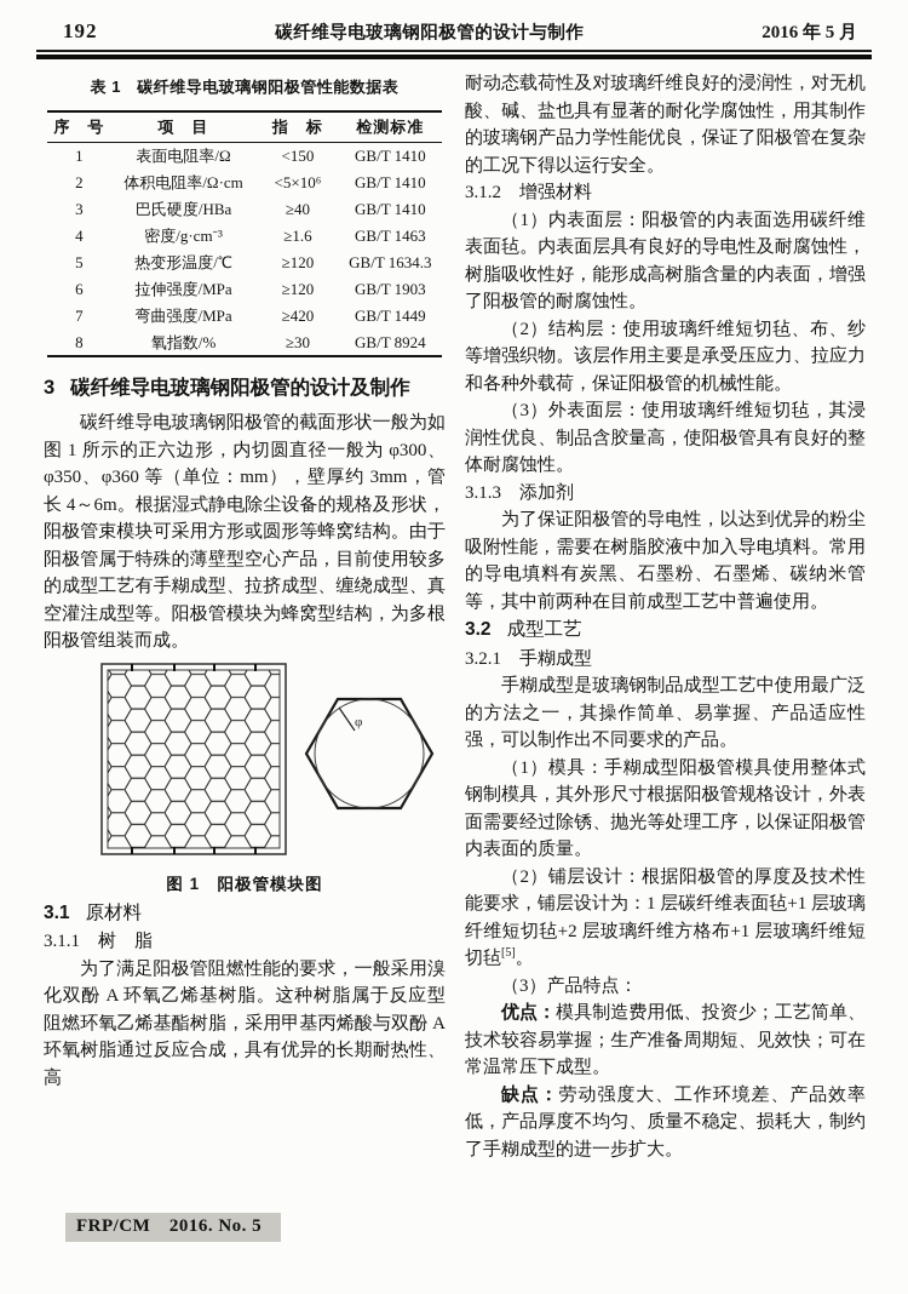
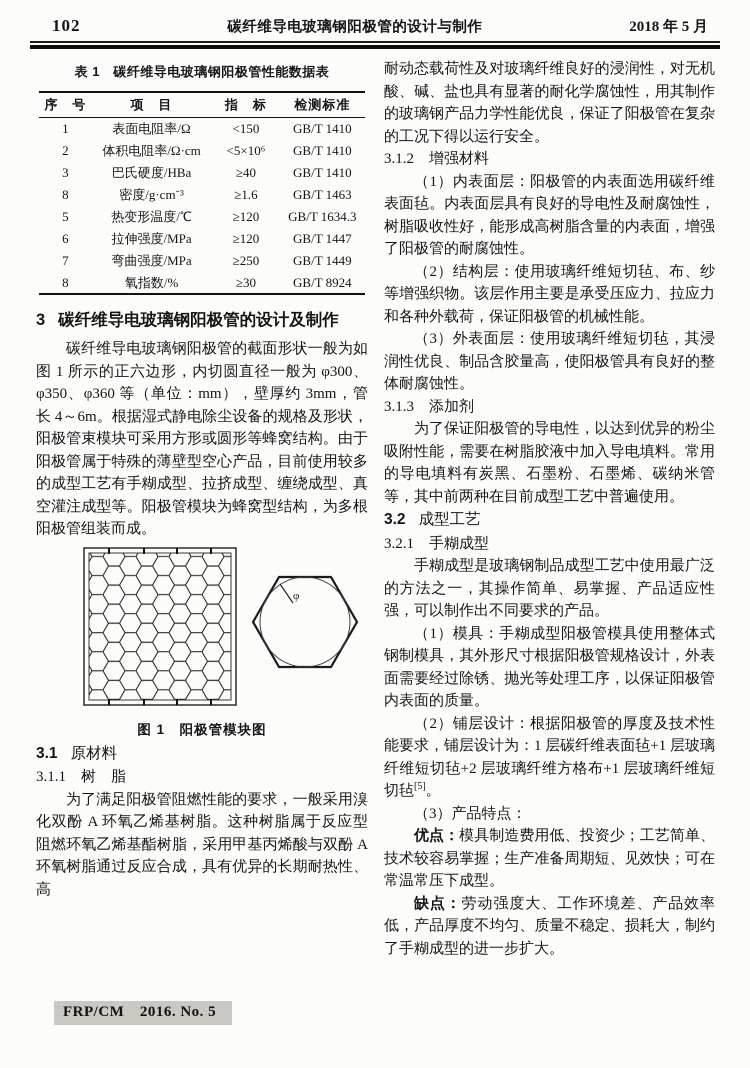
- 192
+ 102
  碳纤维导电玻璃钢阳极管的设计与制作
- 2016 年 5 月
+ 2018 年 5 月
  表 1 碳纤维导电玻璃钢阳极管性能数据表
  序 号	项 目	指 标	检测标准
  1	表面电阻率/Ω	<150	GB/T 1410
  2	体积电阻率/Ω·cm	<5×10⁶	GB/T 1410
  3	巴氏硬度/HBa	≥40	GB/T 1410
- 4	密度/g·cm⁻³	≥1.6	GB/T 1463
+ 8	密度/g·cm⁻³	≥1.6	GB/T 1463
  5	热变形温度/℃	≥120	GB/T 1634.3
- 6	拉伸强度/MPa	≥120	GB/T 1903
+ 6	拉伸强度/MPa	≥120	GB/T 1447
- 7	弯曲强度/MPa	≥420	GB/T 1449
+ 7	弯曲强度/MPa	≥250	GB/T 1449
  8	氧指数/%	≥30	GB/T 8924
  3 碳纤维导电玻璃钢阳极管的设计及制作
  碳纤维导电玻璃钢阳极管的截面形状一般为如图 1 所示的正六边形，内切圆直径一般为 φ300、φ350、φ360 等（单位：mm），壁厚约 3mm，管长 4～6m。根据湿式静电除尘设备的规格及形状，阳极管束模块可采用方形或圆形等蜂窝结构。由于阳极管属于特殊的薄壁型空心产品，目前使用较多的成型工艺有手糊成型、拉挤成型、缠绕成型、真空灌注成型等。阳极管模块为蜂窝型结构，为多根阳极管组装而成。
  φ
  图 1 阳极管模块图
  3.1 原材料
  3.1.1 树 脂
  为了满足阳极管阻燃性能的要求，一般采用溴化双酚 A 环氧乙烯基树脂。这种树脂属于反应型阻燃环氧乙烯基酯树脂，采用甲基丙烯酸与双酚 A 环氧树脂通过反应合成，具有优异的长期耐热性、高
  耐动态载荷性及对玻璃纤维良好的浸润性，对无机酸、碱、盐也具有显著的耐化学腐蚀性，用其制作的玻璃钢产品力学性能优良，保证了阳极管在复杂的工况下得以运行安全。
  3.1.2 增强材料
  （1）内表面层：阳极管的内表面选用碳纤维表面毡。内表面层具有良好的导电性及耐腐蚀性，树脂吸收性好，能形成高树脂含量的内表面，增强了阳极管的耐腐蚀性。
  （2）结构层：使用玻璃纤维短切毡、布、纱等增强织物。该层作用主要是承受压应力、拉应力和各种外载荷，保证阳极管的机械性能。
  （3）外表面层：使用玻璃纤维短切毡，其浸润性优良、制品含胶量高，使阳极管具有良好的整体耐腐蚀性。
  3.1.3 添加剂
  为了保证阳极管的导电性，以达到优异的粉尘吸附性能，需要在树脂胶液中加入导电填料。常用的导电填料有炭黑、石墨粉、石墨烯、碳纳米管等，其中前两种在目前成型工艺中普遍使用。
  3.2 成型工艺
  3.2.1 手糊成型
  手糊成型是玻璃钢制品成型工艺中使用最广泛的方法之一，其操作简单、易掌握、产品适应性强，可以制作出不同要求的产品。
  （1）模具：手糊成型阳极管模具使用整体式钢制模具，其外形尺寸根据阳极管规格设计，外表面需要经过除锈、抛光等处理工序，以保证阳极管内表面的质量。
  （2）铺层设计：根据阳极管的厚度及技术性能要求，铺层设计为：1 层碳纤维表面毡+1 层玻璃纤维短切毡+2 层玻璃纤维方格布+1 层玻璃纤维短切毡[5]。
  （3）产品特点：
  优点：模具制造费用低、投资少；工艺简单、技术较容易掌握；生产准备周期短、见效快；可在常温常压下成型。
  缺点：劳动强度大、工作环境差、产品效率低，产品厚度不均匀、质量不稳定、损耗大，制约了手糊成型的进一步扩大。
  FRP/CM 2016. No. 5
